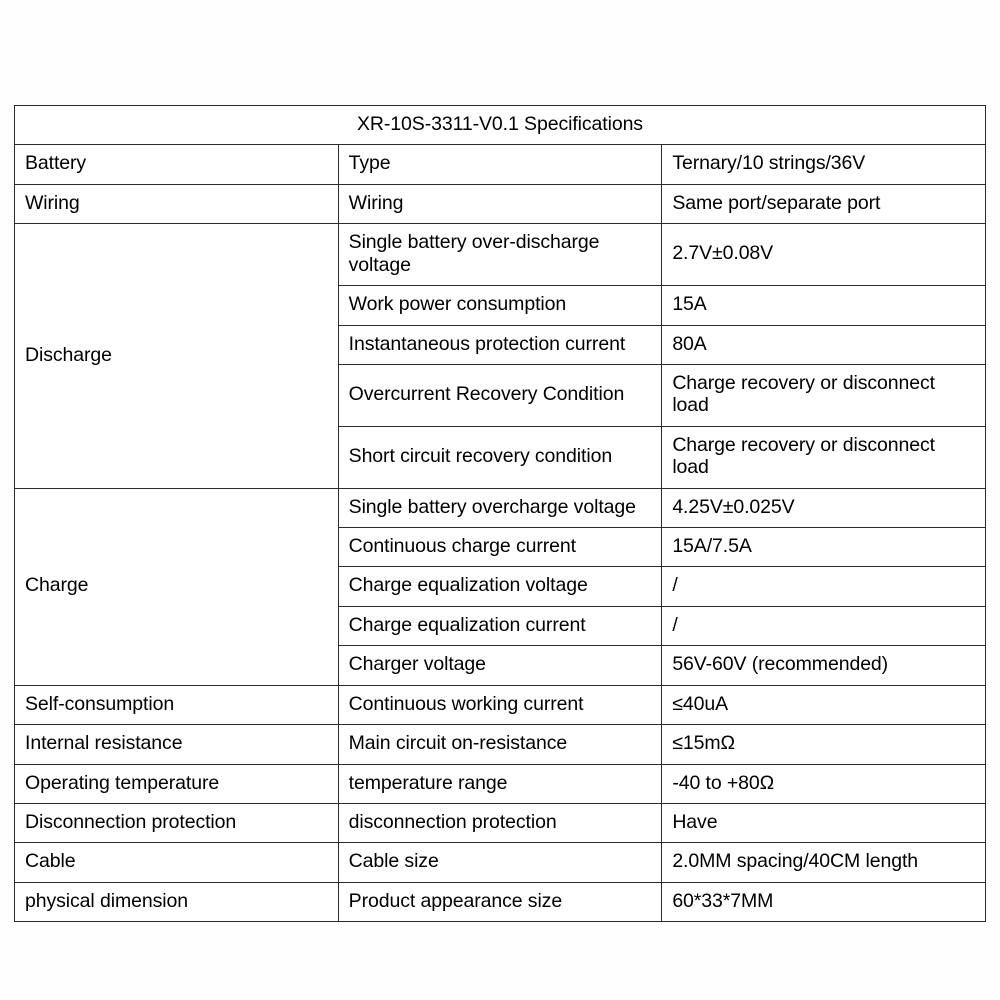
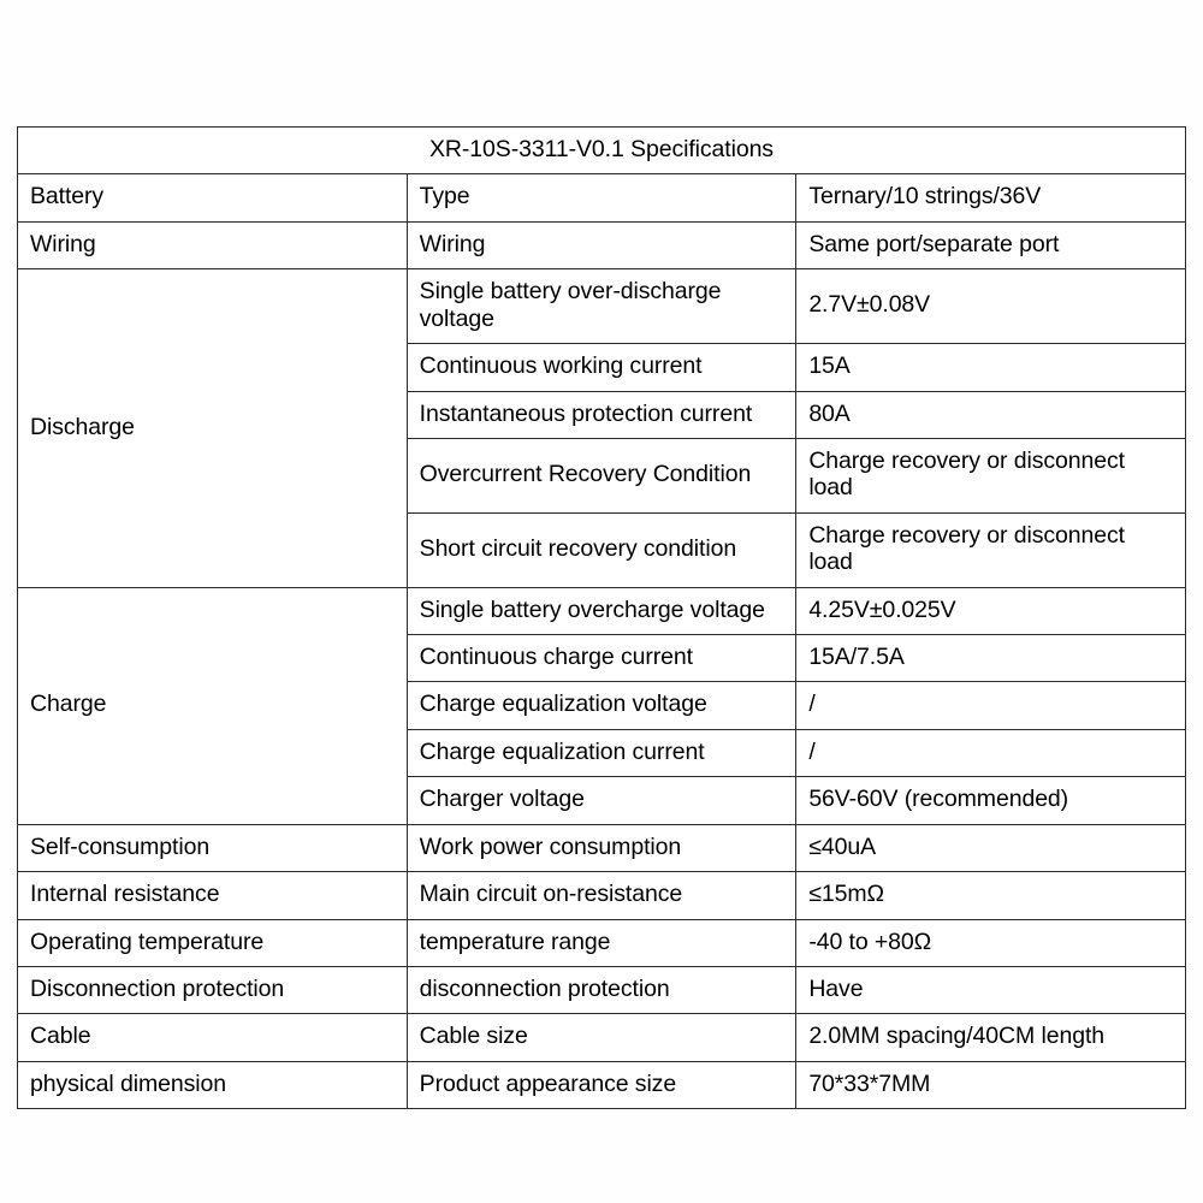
  XR-10S-3311-V0.1 Specifications
  Battery	Type	Ternary/10 strings/36V
  Wiring	Wiring	Same port/separate port
  Discharge	Single battery over-discharge voltage	2.7V±0.08V
- Work power consumption	15A
+ Continuous working current	15A
  Instantaneous protection current	80A
  Overcurrent Recovery Condition	Charge recovery or disconnect load
  Short circuit recovery condition	Charge recovery or disconnect load
  Charge	Single battery overcharge voltage	4.25V±0.025V
  Continuous charge current	15A/7.5A
  Charge equalization voltage	/
  Charge equalization current	/
  Charger voltage	56V-60V (recommended)
- Self-consumption	Continuous working current	≤40uA
+ Self-consumption	Work power consumption	≤40uA
  Internal resistance	Main circuit on-resistance	≤15mΩ
  Operating temperature	temperature range	-40 to +80Ω
  Disconnection protection	disconnection protection	Have
  Cable	Cable size	2.0MM spacing/40CM length
- physical dimension	Product appearance size	60*33*7MM
+ physical dimension	Product appearance size	70*33*7MM
